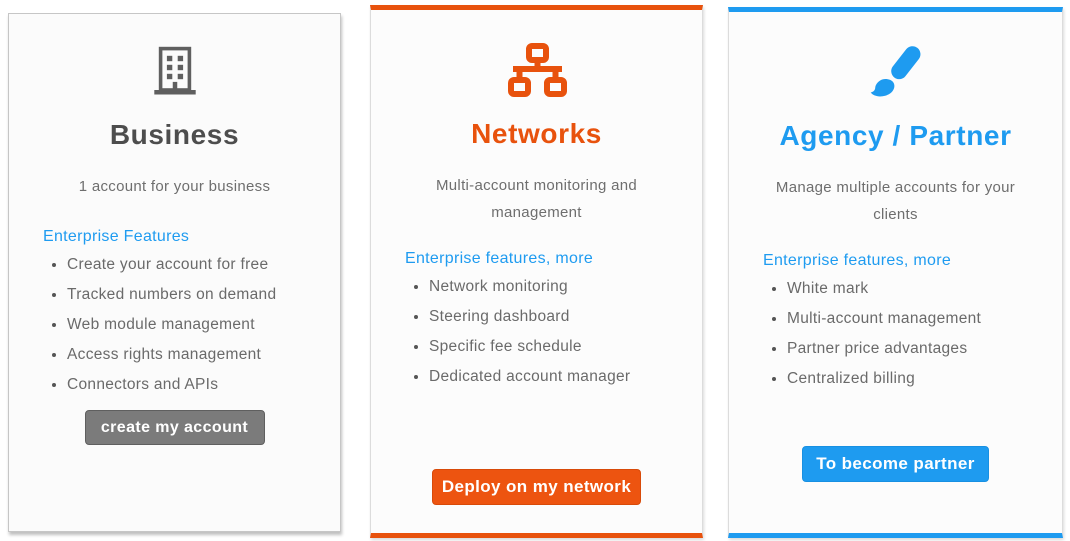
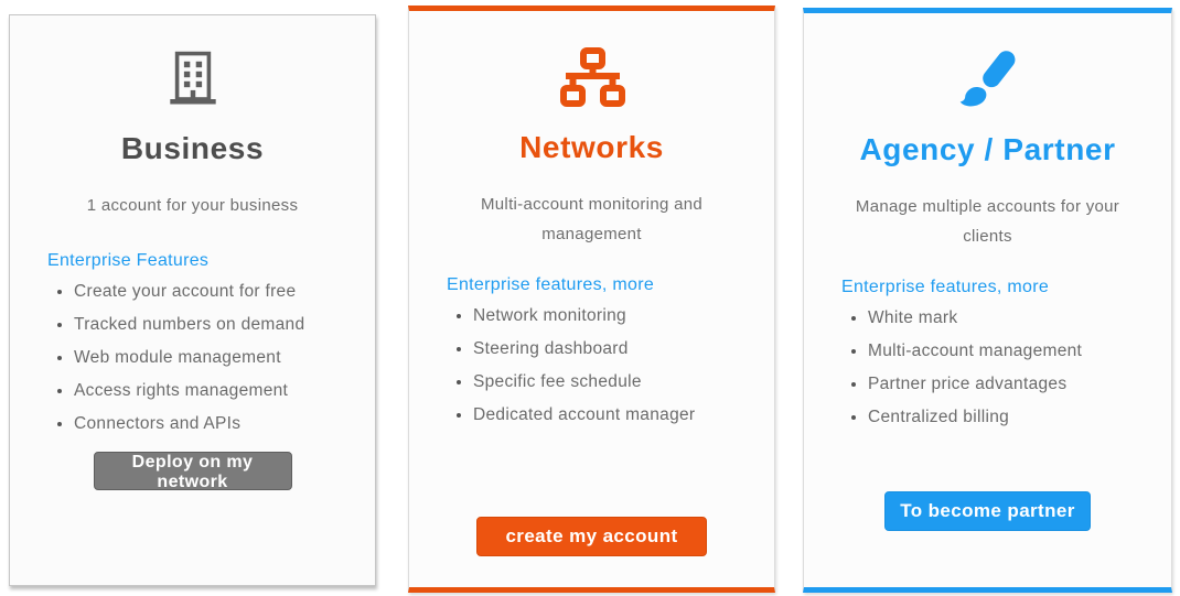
  Business
  1 account for your business
  Enterprise Features
  Create your account for free
  Tracked numbers on demand
  Web module management
  Access rights management
  Connectors and APIs
- create my account
+ Deploy on my network
  Networks
  Multi-account monitoring and management
  Enterprise features, more
  Network monitoring
  Steering dashboard
  Specific fee schedule
  Dedicated account manager
- Deploy on my network
+ create my account
  Agency / Partner
  Manage multiple accounts for your clients
  Enterprise features, more
  White mark
  Multi-account management
  Partner price advantages
  Centralized billing
  To become partner
